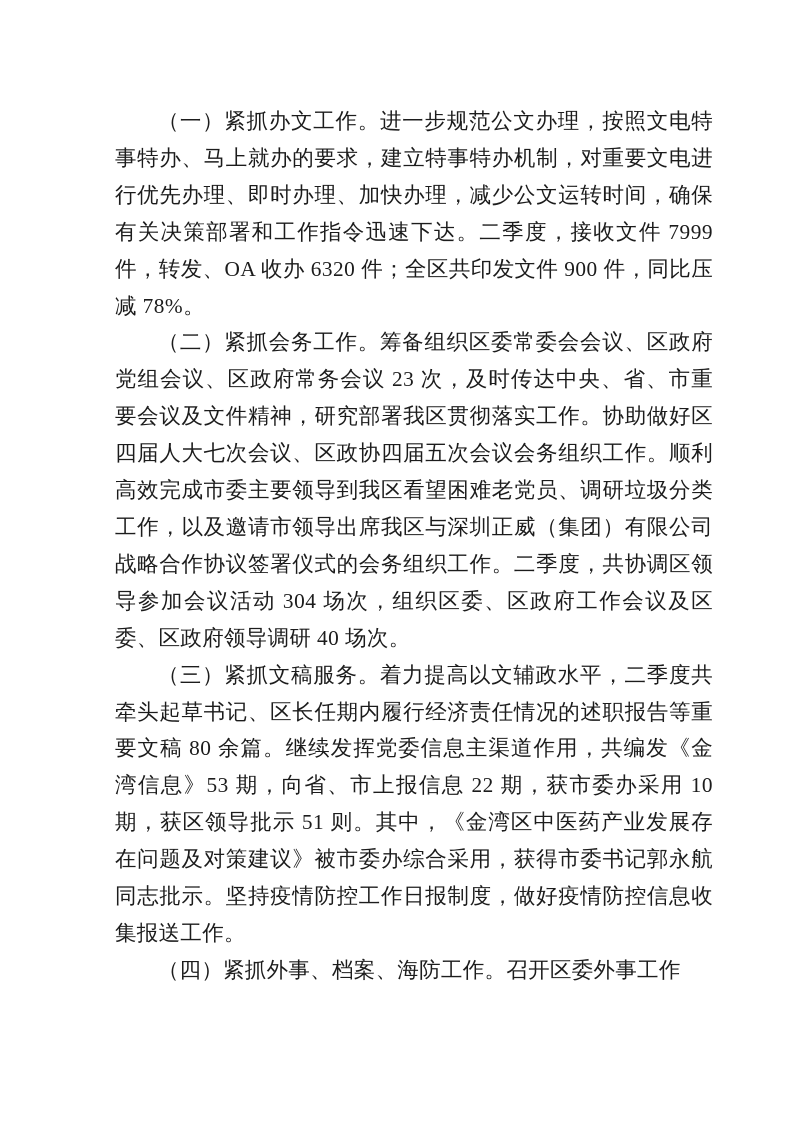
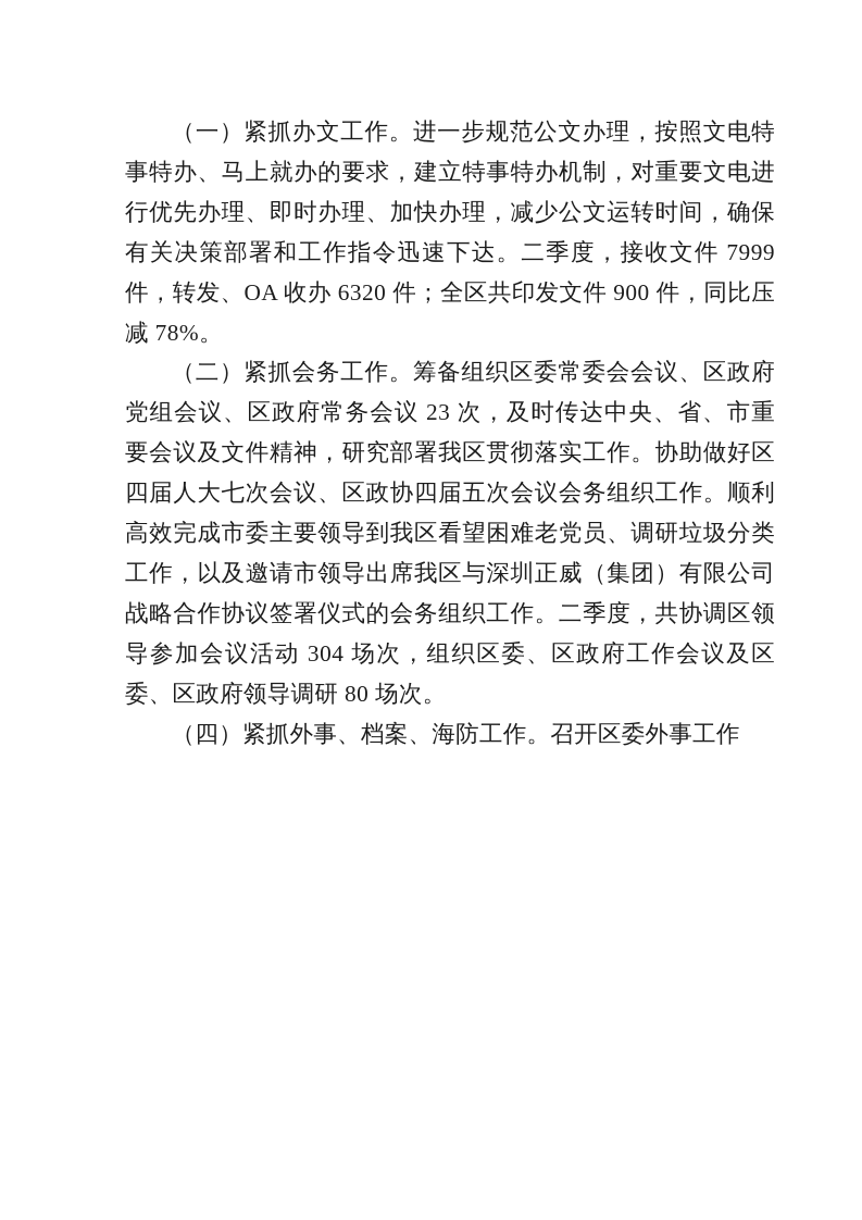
  （一）紧抓办文工作。进一步规范公文办理，按照文电特事特办、马上就办的要求，建立特事特办机制，对重要文电进行优先办理、即时办理、加快办理，减少公文运转时间，确保有关决策部署和工作指令迅速下达。二季度，接收文件 7999 件，转发、OA 收办 6320 件；全区共印发文件 900 件，同比压减 78%。
- （二）紧抓会务工作。筹备组织区委常委会会议、区政府党组会议、区政府常务会议 23 次，及时传达中央、省、市重要会议及文件精神，研究部署我区贯彻落实工作。协助做好区四届人大七次会议、区政协四届五次会议会务组织工作。顺利高效完成市委主要领导到我区看望困难老党员、调研垃圾分类工作，以及邀请市领导出席我区与深圳正威（集团）有限公司战略合作协议签署仪式的会务组织工作。二季度，共协调区领导参加会议活动 304 场次，组织区委、区政府工作会议及区委、区政府领导调研 40 场次。
+ （二）紧抓会务工作。筹备组织区委常委会会议、区政府党组会议、区政府常务会议 23 次，及时传达中央、省、市重要会议及文件精神，研究部署我区贯彻落实工作。协助做好区四届人大七次会议、区政协四届五次会议会务组织工作。顺利高效完成市委主要领导到我区看望困难老党员、调研垃圾分类工作，以及邀请市领导出席我区与深圳正威（集团）有限公司战略合作协议签署仪式的会务组织工作。二季度，共协调区领导参加会议活动 304 场次，组织区委、区政府工作会议及区委、区政府领导调研 80 场次。
- （三）紧抓文稿服务。着力提高以文辅政水平，二季度共牵头起草书记、区长任期内履行经济责任情况的述职报告等重要文稿 80 余篇。继续发挥党委信息主渠道作用，共编发《金湾信息》53 期，向省、市上报信息 22 期，获市委办采用 10 期，获区领导批示 51 则。其中，《金湾区中医药产业发展存在问题及对策建议》被市委办综合采用，获得市委书记郭永航同志批示。坚持疫情防控工作日报制度，做好疫情防控信息收集报送工作。
  （四）紧抓外事、档案、海防工作。召开区委外事工作
